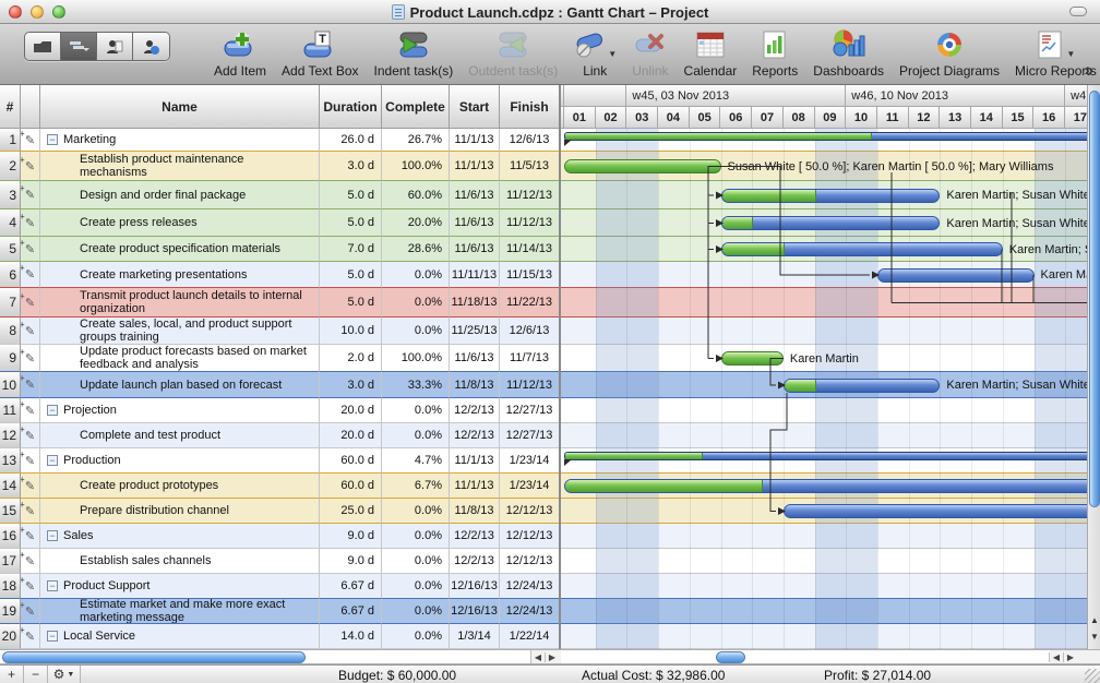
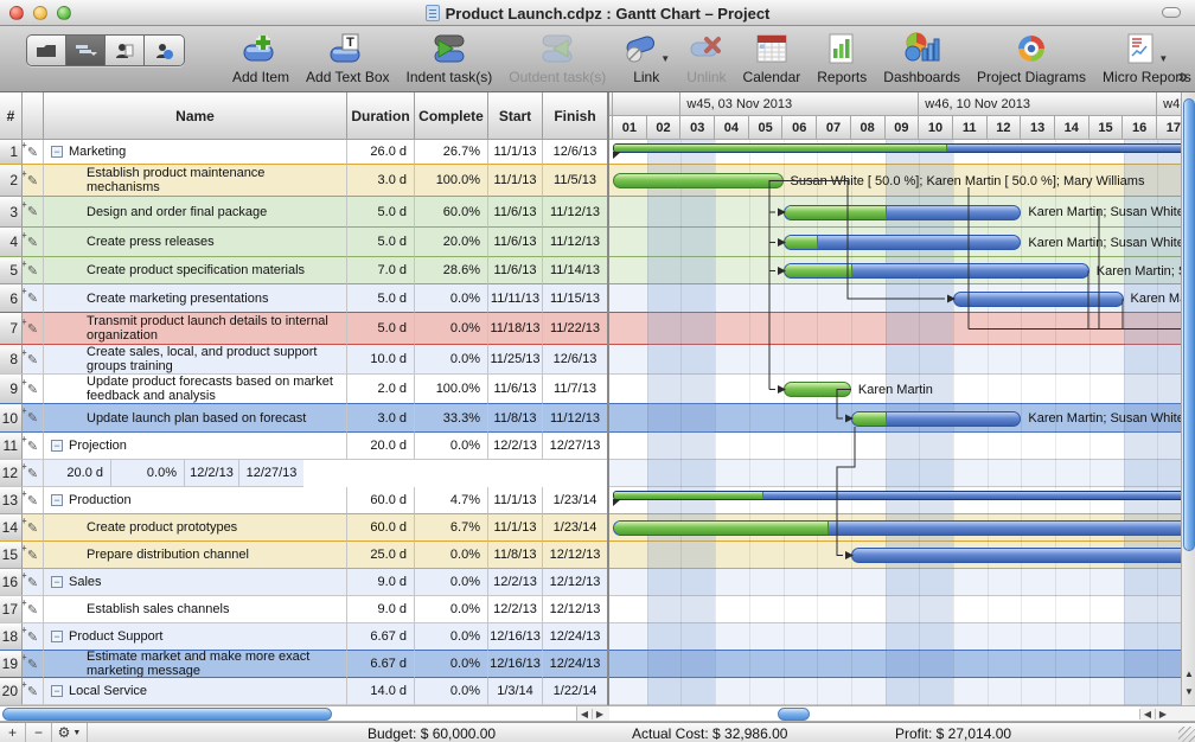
  Product Launch.cdpz : Gantt Chart – Project
  Add Item
  T
  Add Text Box
  Indent task(s)
  Outdent task(s)
  ▼
  Link
  Unlink
  Calendar
  Reports
  Dashboards
  Project Diagrams
  ▼
  Micro Reports
  »
  #
  Name
  Duration
  Complete
  Start
  Finish
  1
  ✎
  −
  Marketing
  26.0 d
  26.7%
  11/1/13
  12/6/13
  2
  ✎
  Establish product maintenance mechanisms
  3.0 d
  100.0%
  11/1/13
  11/5/13
  3
  ✎
  Design and order final package
  5.0 d
  60.0%
  11/6/13
  11/12/13
  4
  ✎
  Create press releases
  5.0 d
  20.0%
  11/6/13
  11/12/13
  5
  ✎
  Create product specification materials
  7.0 d
  28.6%
  11/6/13
  11/14/13
  6
  ✎
  Create marketing presentations
  5.0 d
  0.0%
  11/11/13
  11/15/13
  7
  ✎
  Transmit product launch details to internal organization
  5.0 d
  0.0%
  11/18/13
  11/22/13
  8
  ✎
  Create sales, local, and product support groups training
  10.0 d
  0.0%
  11/25/13
  12/6/13
  9
  ✎
  Update product forecasts based on market feedback and analysis
  2.0 d
  100.0%
  11/6/13
  11/7/13
  10
  ✎
  Update launch plan based on forecast
  3.0 d
  33.3%
  11/8/13
  11/12/13
  11
  ✎
  −
  Projection
  20.0 d
  0.0%
  12/2/13
  12/27/13
  12
  ✎
- Complete and test product
  20.0 d
  0.0%
  12/2/13
  12/27/13
  13
  ✎
  −
  Production
  60.0 d
  4.7%
  11/1/13
  1/23/14
  14
  ✎
  Create product prototypes
  60.0 d
  6.7%
  11/1/13
  1/23/14
  15
  ✎
  Prepare distribution channel
  25.0 d
  0.0%
  11/8/13
  12/12/13
  16
  ✎
  −
  Sales
  9.0 d
  0.0%
  12/2/13
  12/12/13
  17
  ✎
  Establish sales channels
  9.0 d
  0.0%
  12/2/13
  12/12/13
  18
  ✎
  −
  Product Support
  6.67 d
  0.0%
  12/16/13
  12/24/13
  19
  ✎
  Estimate market and make more exact marketing message
  6.67 d
  0.0%
  12/16/13
  12/24/13
  20
  ✎
  −
  Local Service
  14.0 d
  0.0%
  1/3/14
  1/22/14
  w45, 03 Nov 2013
  w46, 10 Nov 2013
  01
  02
  03
  04
  05
  06
  07
  08
  09
  10
  11
  12
  13
  14
  15
  16
  17
  ite [ 50.0 %]; Karen Martin [ 50.0 %]; Mary Williams
  Karen Marti; Susan Whit
  Karen Marti; Susan Whit
  Karen Martin;
  Karen M
  Karen Martin
  Karen Martin; Susan Whit
  ▲
  ▼
  ◀
  ▶
  ◀
  ▶
  +
  −
  ⚙
  Budget: $ 60,000.00
  Actual Cost: $ 32,986.00
  Profit: $ 27,014.00
